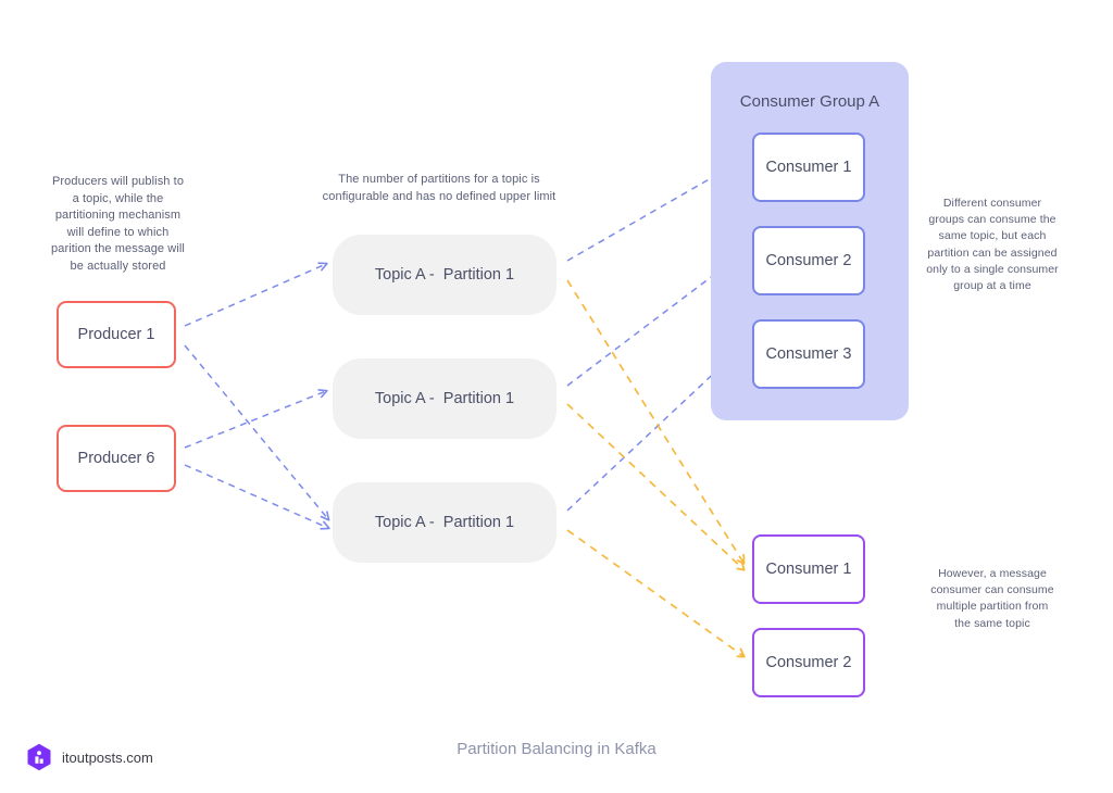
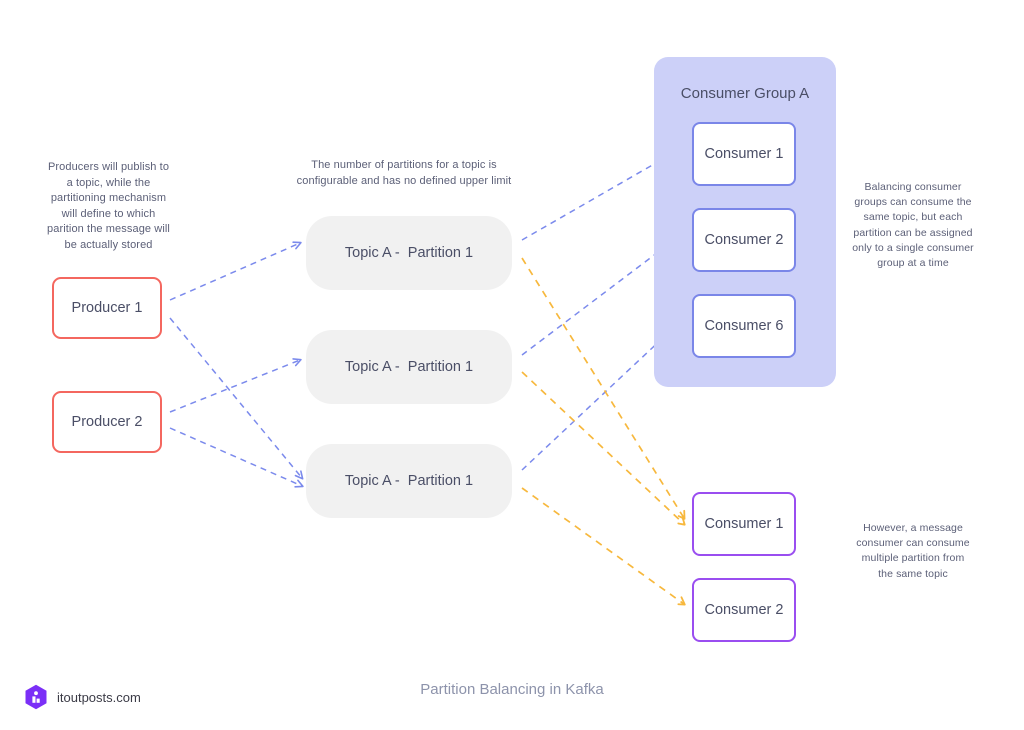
  Producers will publish to a topic, while the partitioning mechanism will define to which parition the message will be actually stored
  The number of partitions for a topic is configurable and has no defined upper limit
- Different consumer groups can consume the same topic, but each partition can be assigned only to a single consumer group at a time
+ Balancing consumer groups can consume the same topic, but each partition can be assigned only to a single consumer group at a time
  However, a message consumer can consume multiple partition from the same topic
  Producer 1
- Producer 6
+ Producer 2
  Topic A - Partition 1
  Topic A - Partition 1
  Topic A - Partition 1
  Consumer Group A
  Consumer 1
  Consumer 2
- Consumer 3
+ Consumer 6
  Consumer 1
  Consumer 2
  Partition Balancing in Kafka
  itoutposts.com
